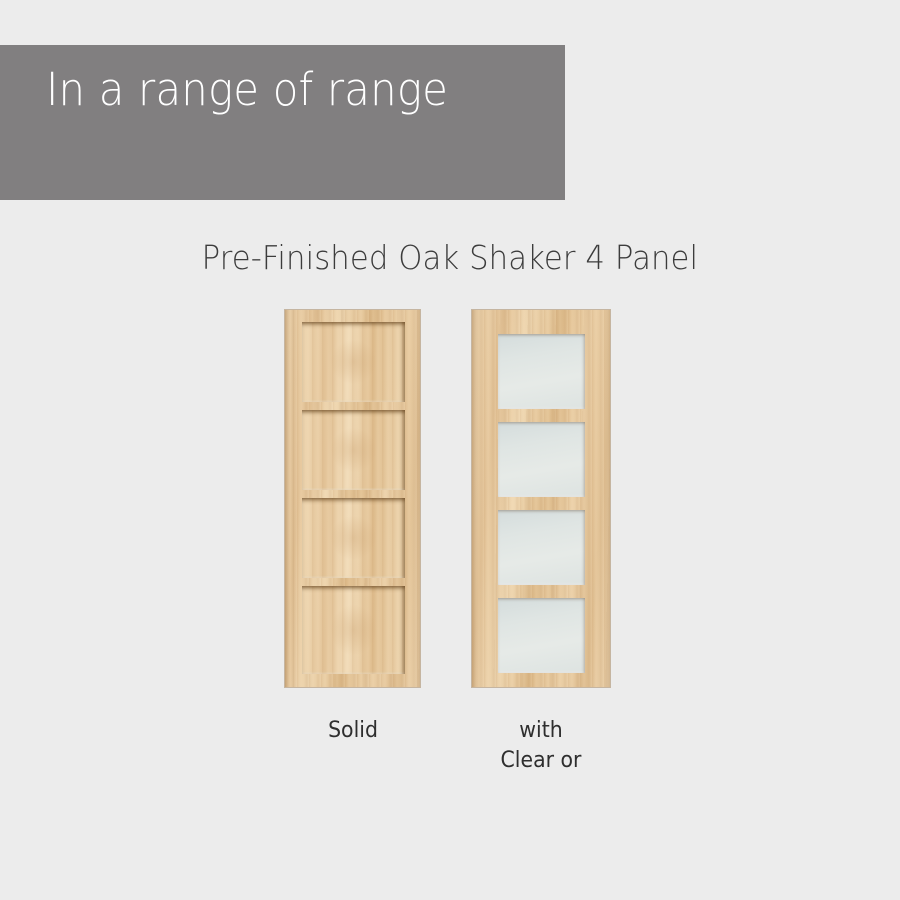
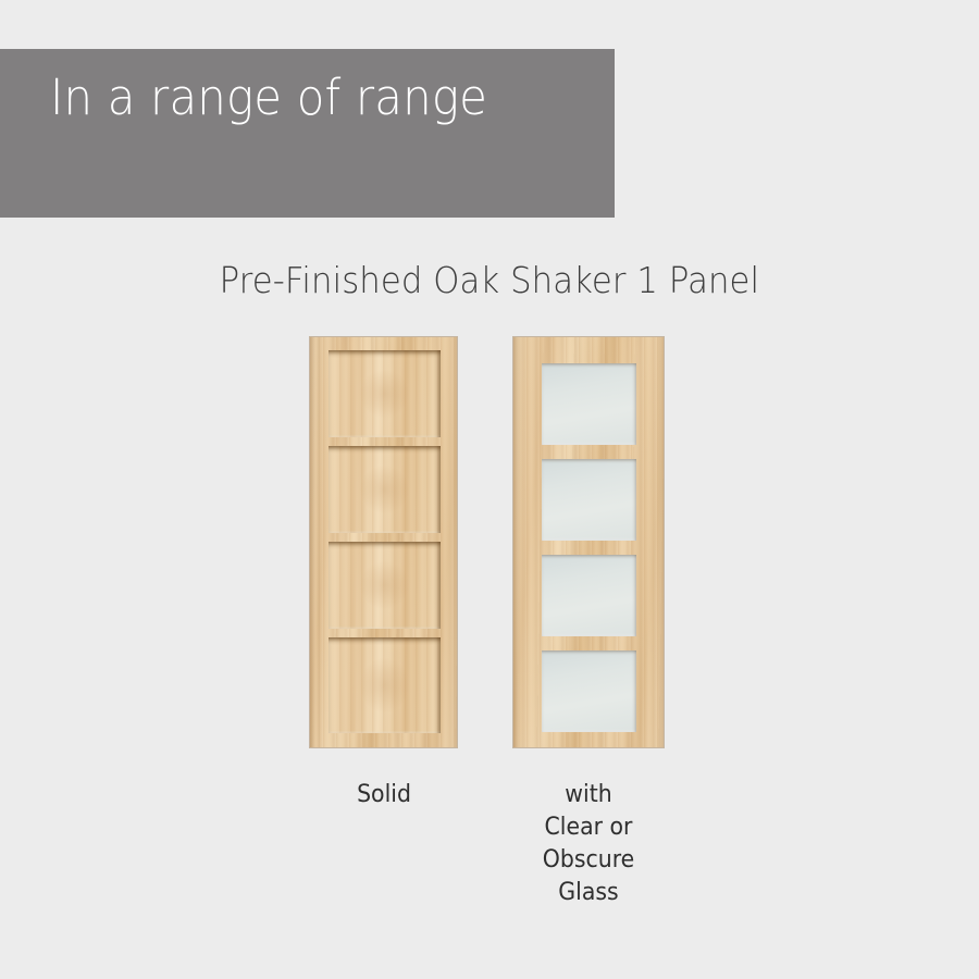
  In a range of range
- Pre-Finished Oak Shaker 4 Panel
+ Pre-Finished Oak Shaker 1 Panel
  Solid
  with
  Clear or
+ Obscure
+ Glass
